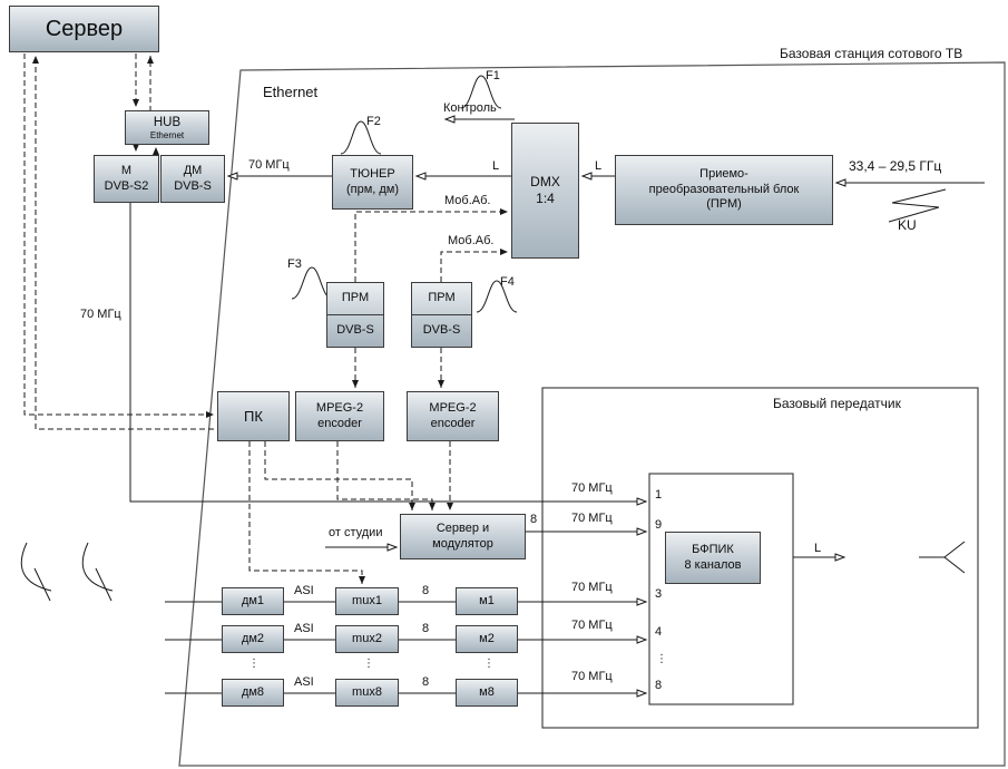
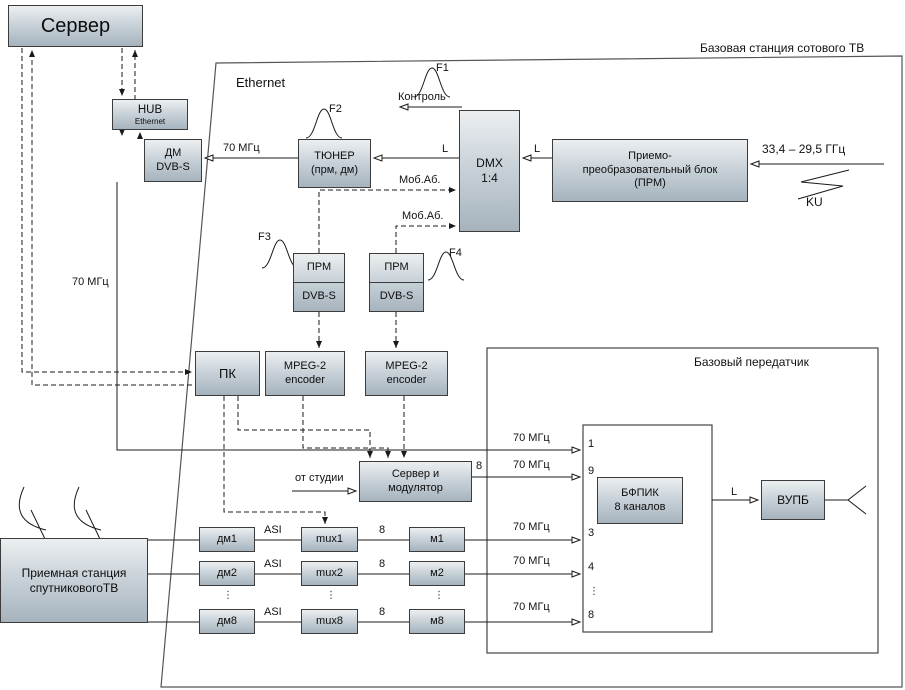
  Сервер
  HUB
  Ethernet
- М
- DVB-S2
  ДМ
  DVB-S
  ТЮНЕР
  (прм, дм)
  DMX
  1:4
  Приемо-
  преобразовательный блок
  (ПРМ)
  ПРМ
  DVB-S
  ПРМ
  DVB-S
  ПК
  MPEG-2
  encoder
  MPEG-2
  encoder
  Сервер и
  модулятор
+ Приемная станция
+ спутниковогоТВ
  дм1
  дм2
  дм8
  mux1
  mux2
  mux8
  м1
  м2
  м8
  БФПИК
  8 каналов
+ ВУПБ
  Базовая станция сотового ТВ
  Ethernet
  Базовый передатчик
  70 МГц
  L
  L
  L
  Контроль
  F1
  F2
  F3
  F4
  Моб.Аб.
  Моб.Аб.
  33,4 – 29,5 ГГц
  KU
  70 МГц
  от студии
  8
  ASI
  ASI
  ASI
  8
  8
  8
  70 МГц
  70 МГц
  70 МГц
  70 МГц
  70 МГц
  1
  9
  3
  4
  8
  ⋮
  ⋮
  ⋮
  ⋮
